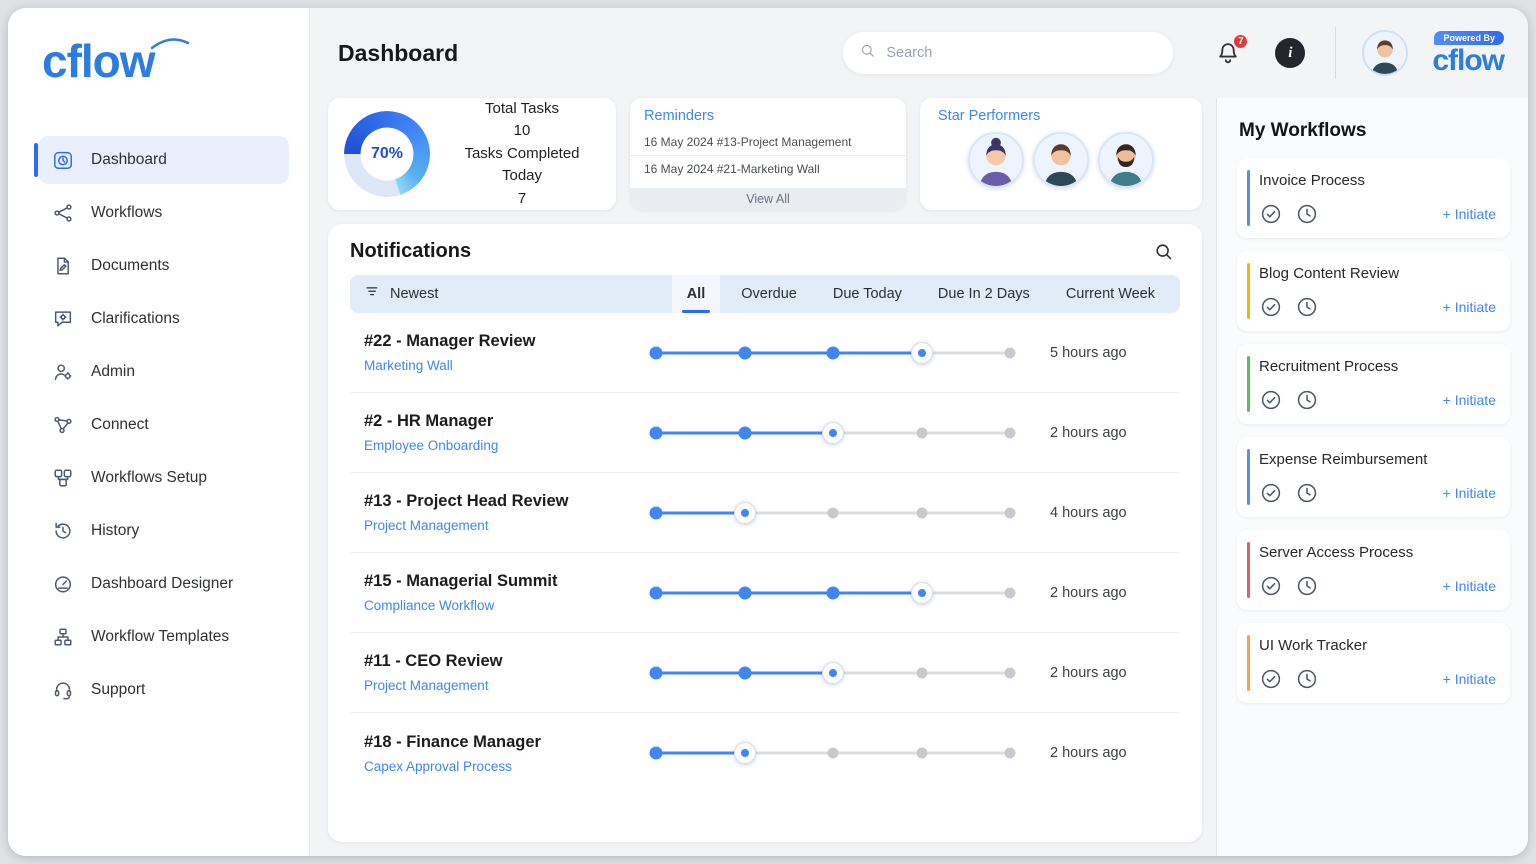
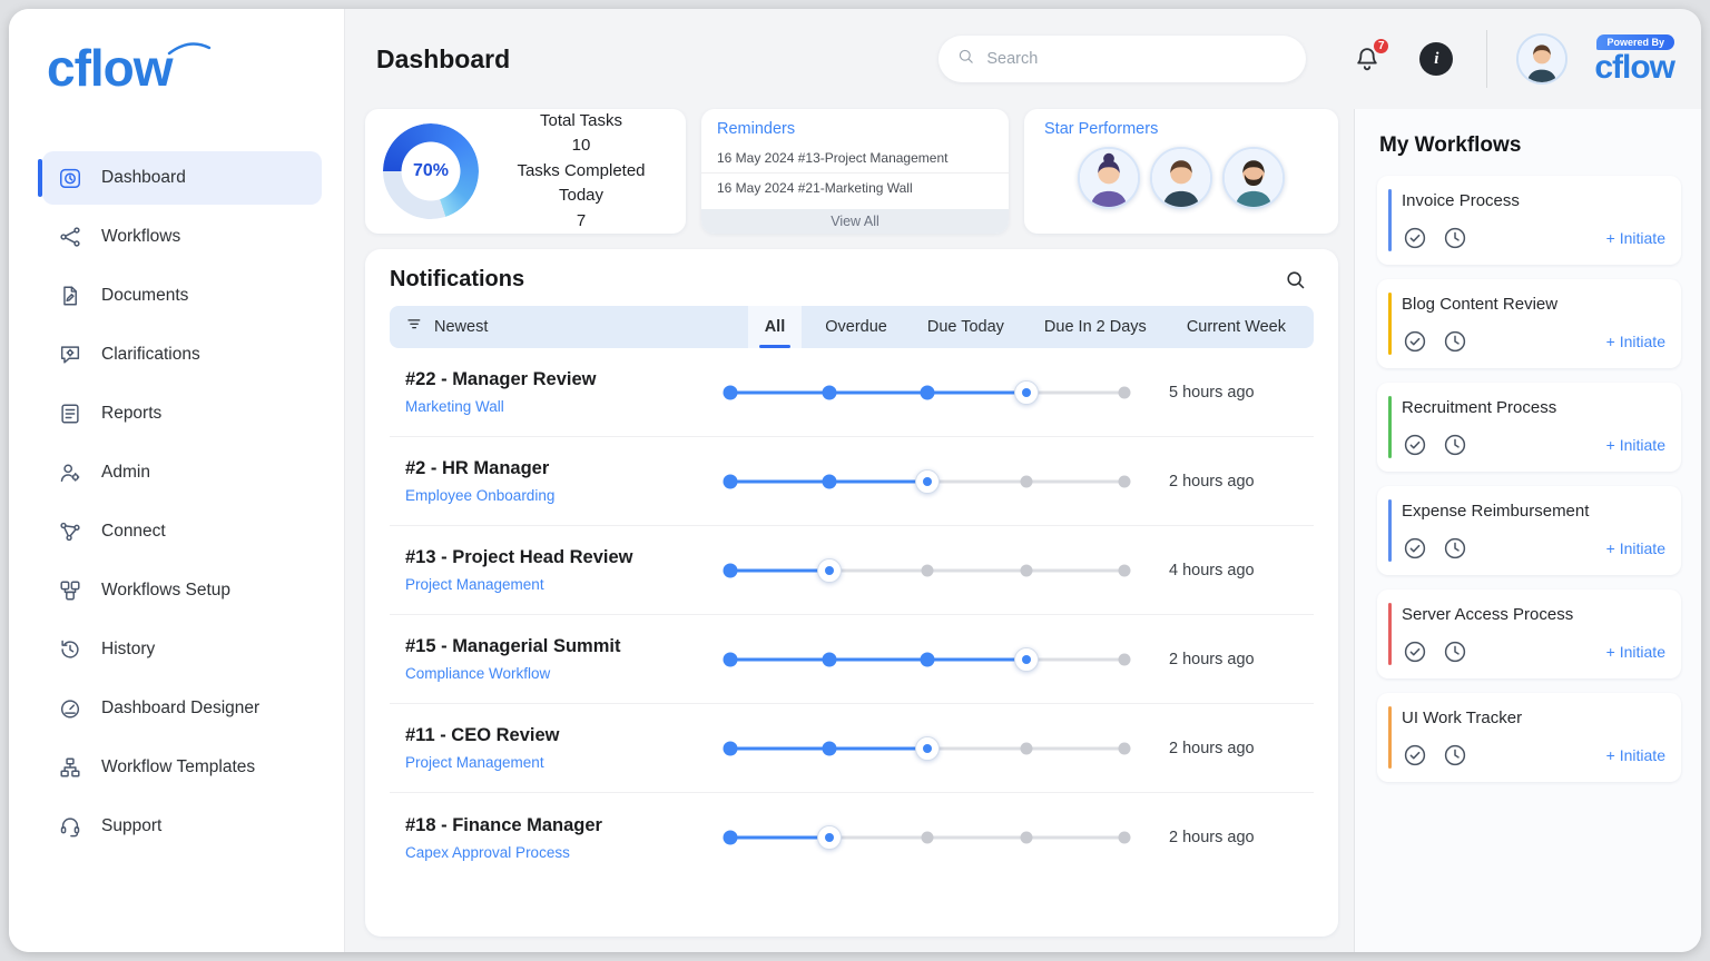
  cflow
  Dashboard
  Workflows
  Documents
  Clarifications
+ Reports
  Admin
  Connect
  Workflows Setup
  History
  Dashboard Designer
  Workflow Templates
  Support
  Dashboard
  Search
  7
  i
  Powered By
  cflow
  70%
  Total Tasks
  10
  Tasks Completed Today
  7
  Reminders
  16 May 2024 #13-Project Management
  16 May 2024 #21-Marketing Wall
  View All
  Star Performers
  Notifications
  Newest
  All
  Overdue
  Due Today
  Due In 2 Days
  Current Week
  #22 - Manager Review
  Marketing Wall
  5 hours ago
  #2 - HR Manager
  Employee Onboarding
  2 hours ago
  #13 - Project Head Review
  Project Management
  4 hours ago
  #15 - Managerial Summit
  Compliance Workflow
  2 hours ago
  #11 - CEO Review
  Project Management
  2 hours ago
  #18 - Finance Manager
  Capex Approval Process
  2 hours ago
  My Workflows
  Invoice Process
  + Initiate
  Blog Content Review
  + Initiate
  Recruitment Process
  + Initiate
  Expense Reimbursement
  + Initiate
  Server Access Process
  + Initiate
  UI Work Tracker
  + Initiate
